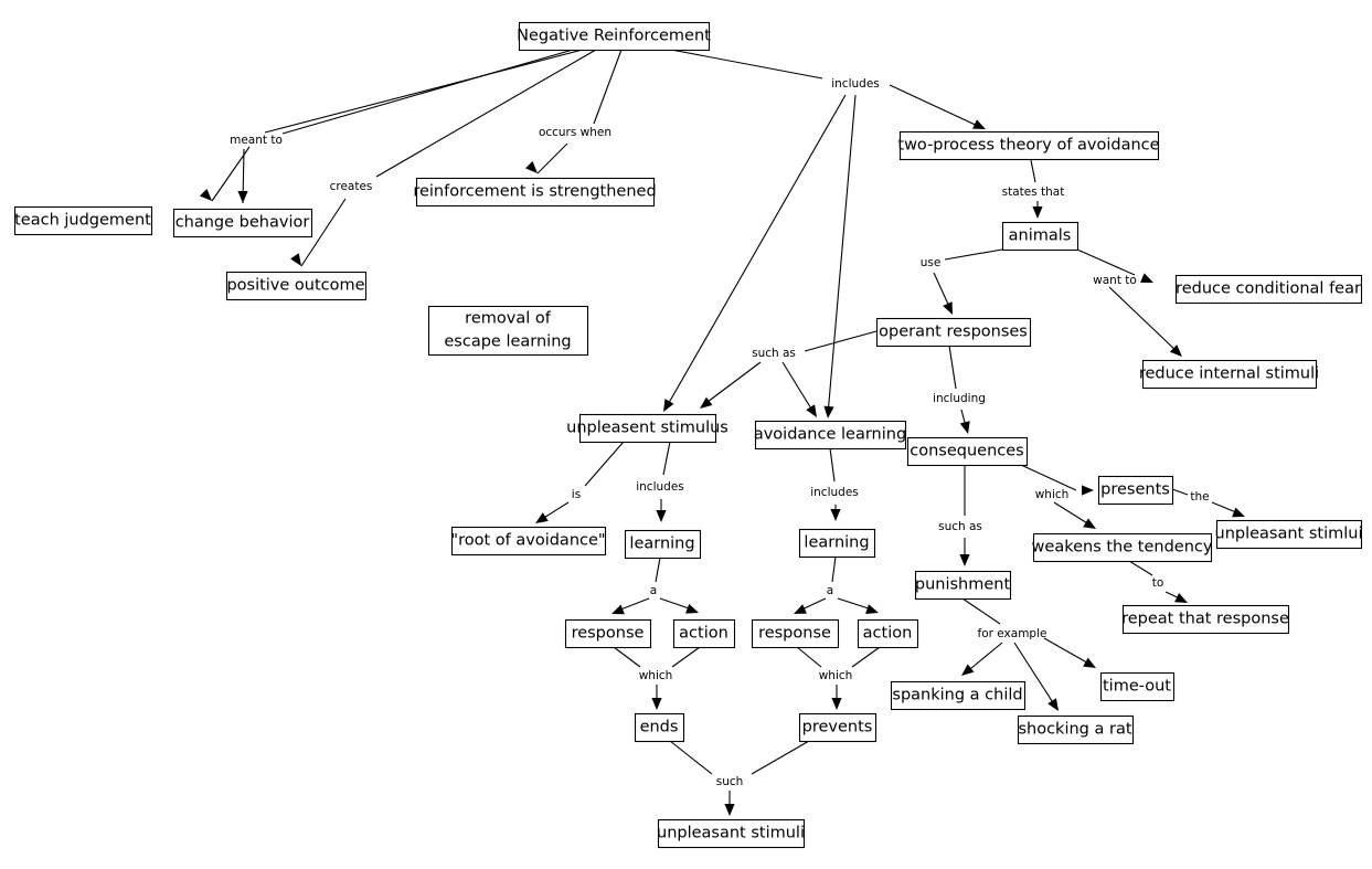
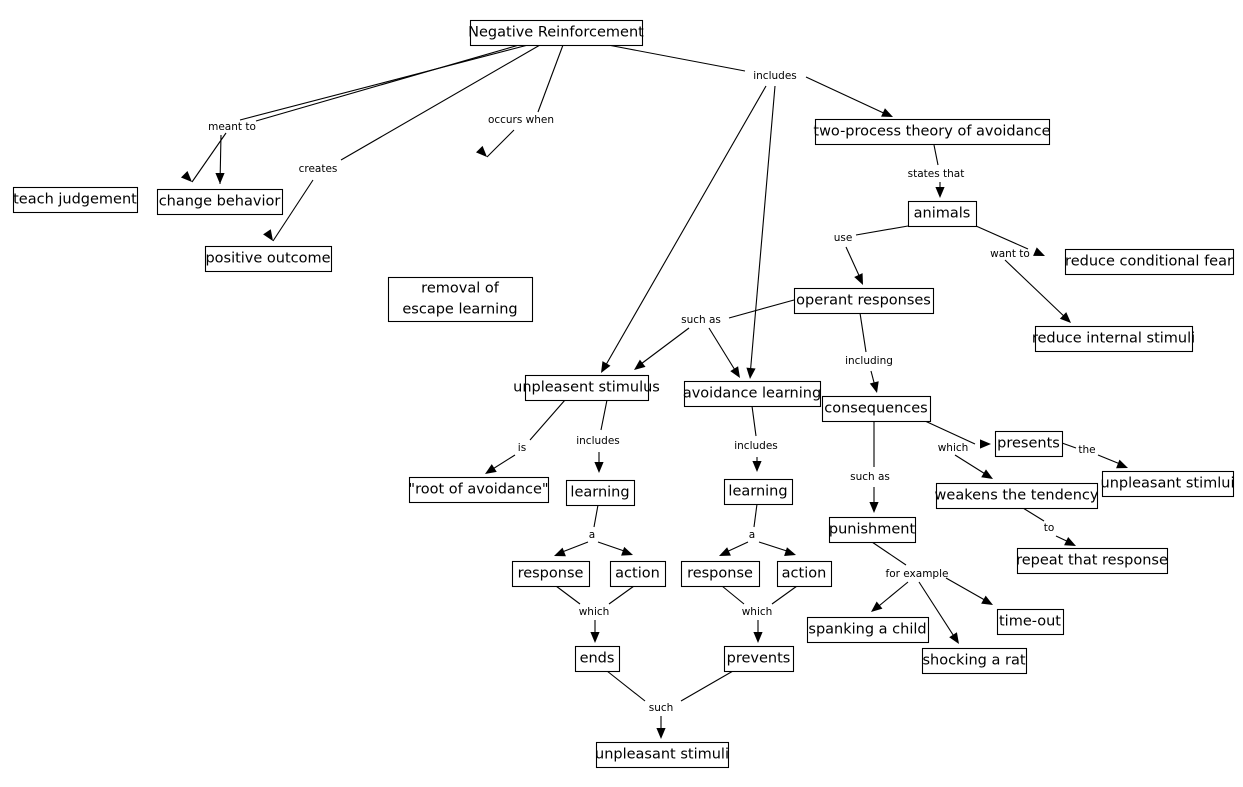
  meant to
  creates
  occurs when
  includes
  states that
  use
  want to
  including
  such as
  is
  includes
  includes
  a
  which
  a
  which
  such
  which
  the
  to
  such as
  for example
  Negative Reinforcement
  teach judgement
  change behavior
  positive outcome
- reinforcement is strengthened
  removal of
  escape learning
  two-process theory of avoidance
  animals
  reduce conditional fear
  reduce internal stimuli
  operant responses
  consequences
  unpleasent stimulus
  avoidance learning
  "root of avoidance"
  learning
  learning
  response
  action
  response
  action
  ends
  prevents
  unpleasant stimuli
  presents
  weakens the tendency
  unpleasant stimlui
  repeat that response
  punishment
  spanking a child
  shocking a rat
  time-out
